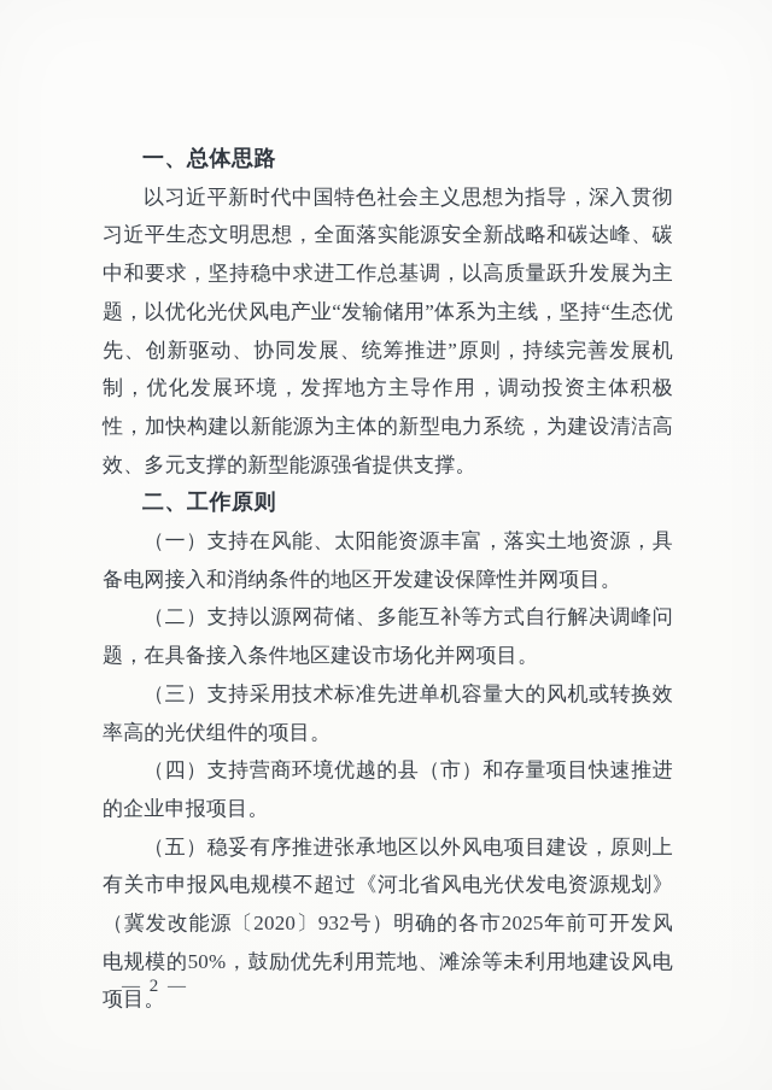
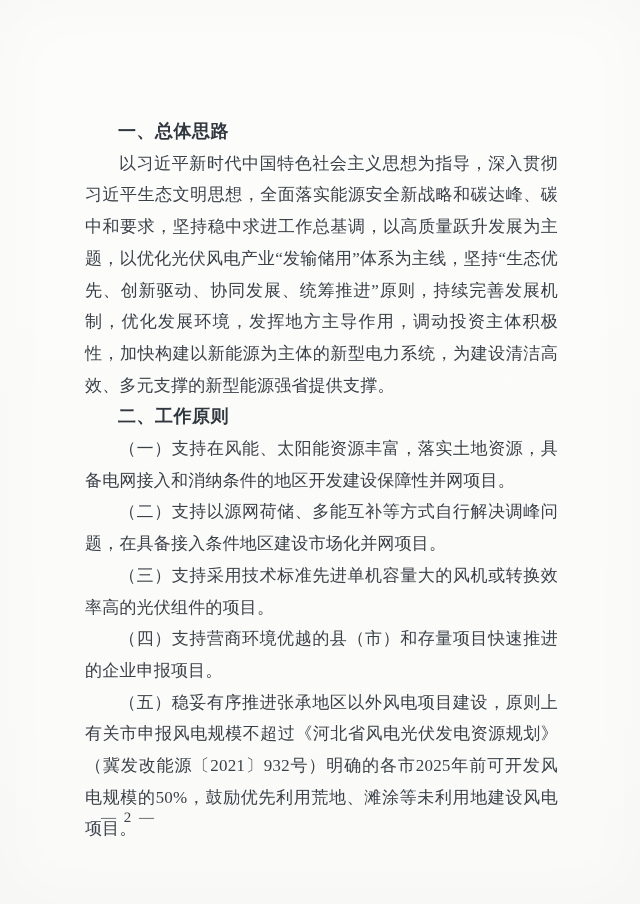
  一、总体思路
  以习近平新时代中国特色社会主义思想为指导，深入贯彻习近平生态文明思想，全面落实能源安全新战略和碳达峰、碳中和要求，坚持稳中求进工作总基调，以高质量跃升发展为主题，以优化光伏风电产业“发输储用”体系为主线，坚持“生态优先、创新驱动、协同发展、统筹推进”原则，持续完善发展机制，优化发展环境，发挥地方主导作用，调动投资主体积极性，加快构建以新能源为主体的新型电力系统，为建设清洁高效、多元支撑的新型能源强省提供支撑。
  二、工作原则
  （一）支持在风能、太阳能资源丰富，落实土地资源，具备电网接入和消纳条件的地区开发建设保障性并网项目。
  （二）支持以源网荷储、多能互补等方式自行解决调峰问题，在具备接入条件地区建设市场化并网项目。
  （三）支持采用技术标准先进单机容量大的风机或转换效率高的光伏组件的项目。
  （四）支持营商环境优越的县（市）和存量项目快速推进的企业申报项目。
- （五）稳妥有序推进张承地区以外风电项目建设，原则上有关市申报风电规模不超过《河北省风电光伏发电资源规划》（冀发改能源〔2020〕932号）明确的各市2025年前可开发风电规模的50%，鼓励优先利用荒地、滩涂等未利用地建设风电项目。
+ （五）稳妥有序推进张承地区以外风电项目建设，原则上有关市申报风电规模不超过《河北省风电光伏发电资源规划》（冀发改能源〔2021〕932号）明确的各市2025年前可开发风电规模的50%，鼓励优先利用荒地、滩涂等未利用地建设风电项目。
  — 2 —
